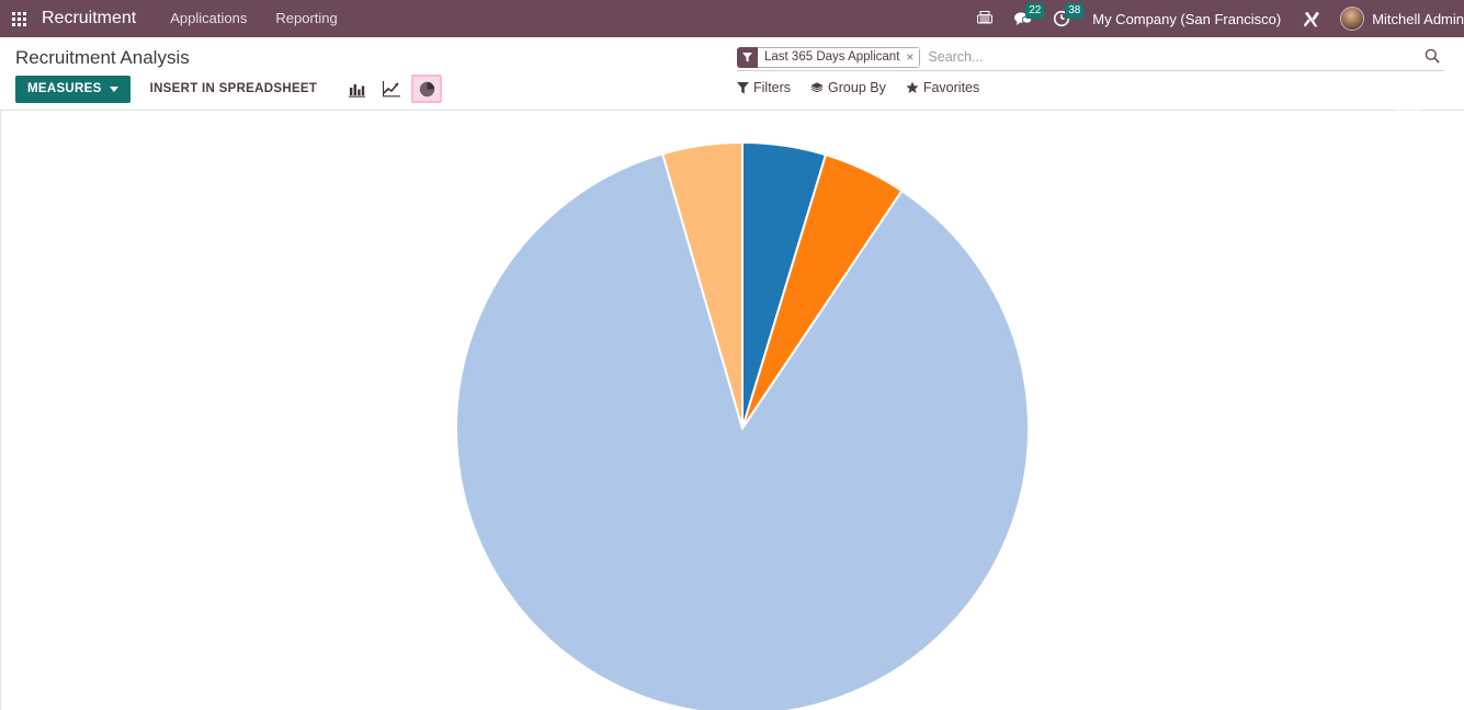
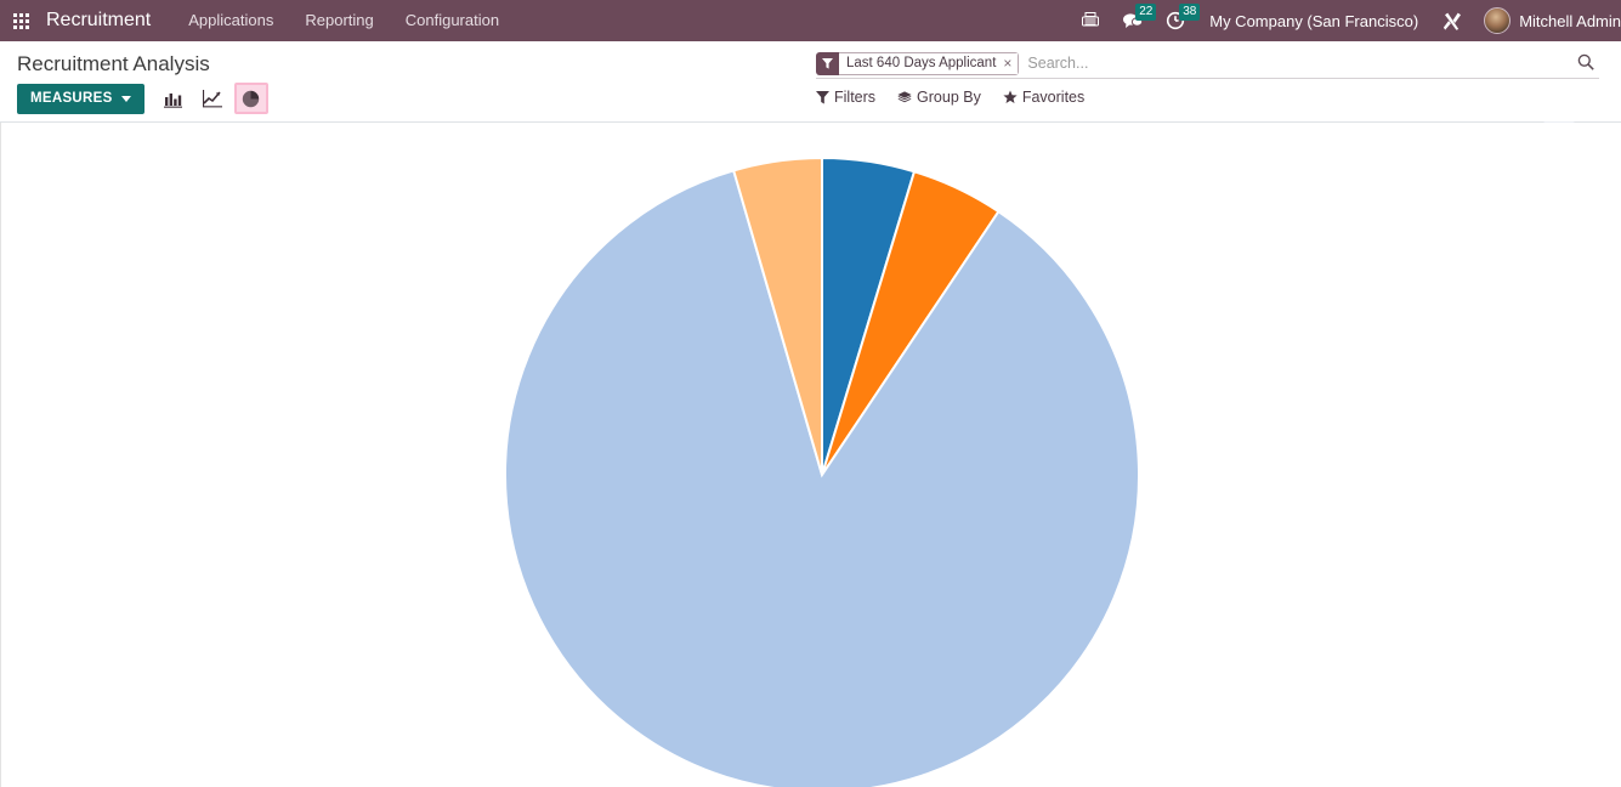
  Recruitment
  Applications
  Reporting
+ Configuration
  22
  38
  My Company (San Francisco)
  Mitchell Admin
  Recruitment Analysis
  MEASURES
- INSERT IN SPREADSHEET
- Last 365 Days Applicant
+ Last 640 Days Applicant
  ×
  Search...
  Filters
  Group By
  Favorites
